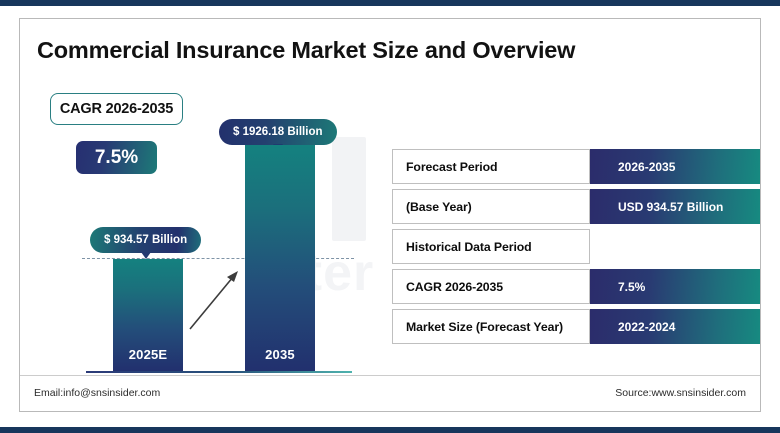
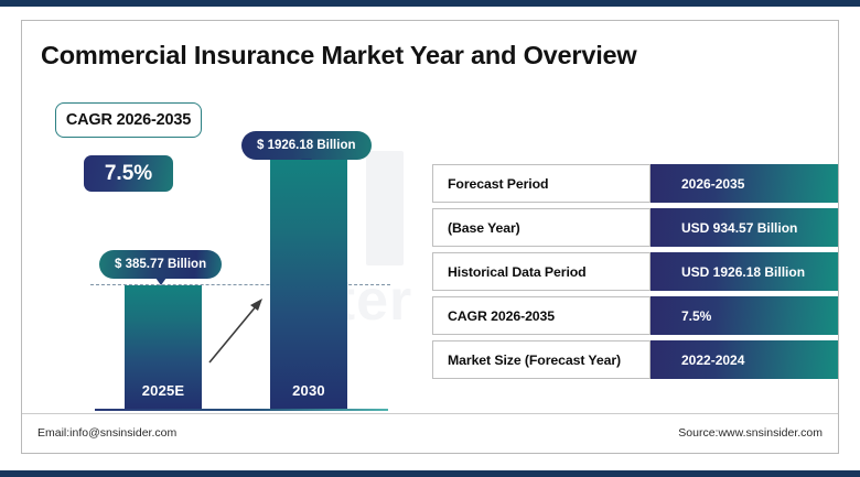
- Commercial Insurance Market Size and Overview
+ Commercial Insurance Market Year and Overview
  CAGR 2026-2035
  7.5%
  $ 1926.18 Billion
- $ 934.57 Billion
+ $ 385.77 Billion
  2025E
- 2035
+ 2030
  Forecast Period
  2026-2035
  (Base Year)
  USD 934.57 Billion
  Historical Data Period
+ USD 1926.18 Billion
  CAGR 2026-2035
  7.5%
  Market Size (Forecast Year)
  2022-2024
  Email:info@snsinsider.com
  Source:www.snsinsider.com
